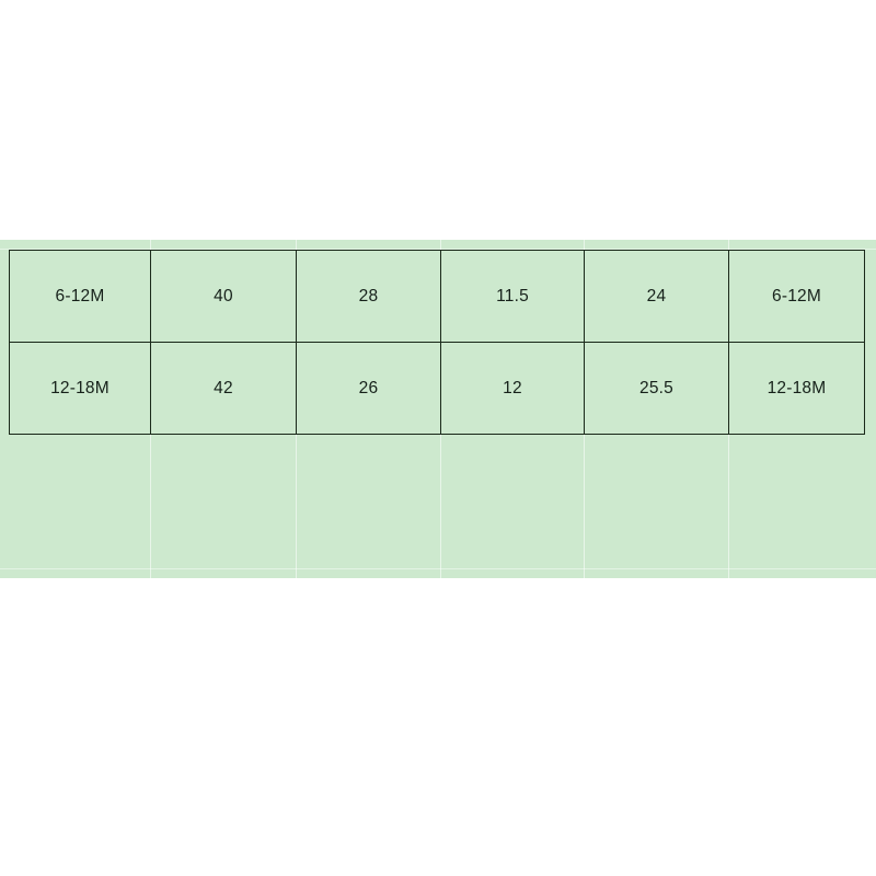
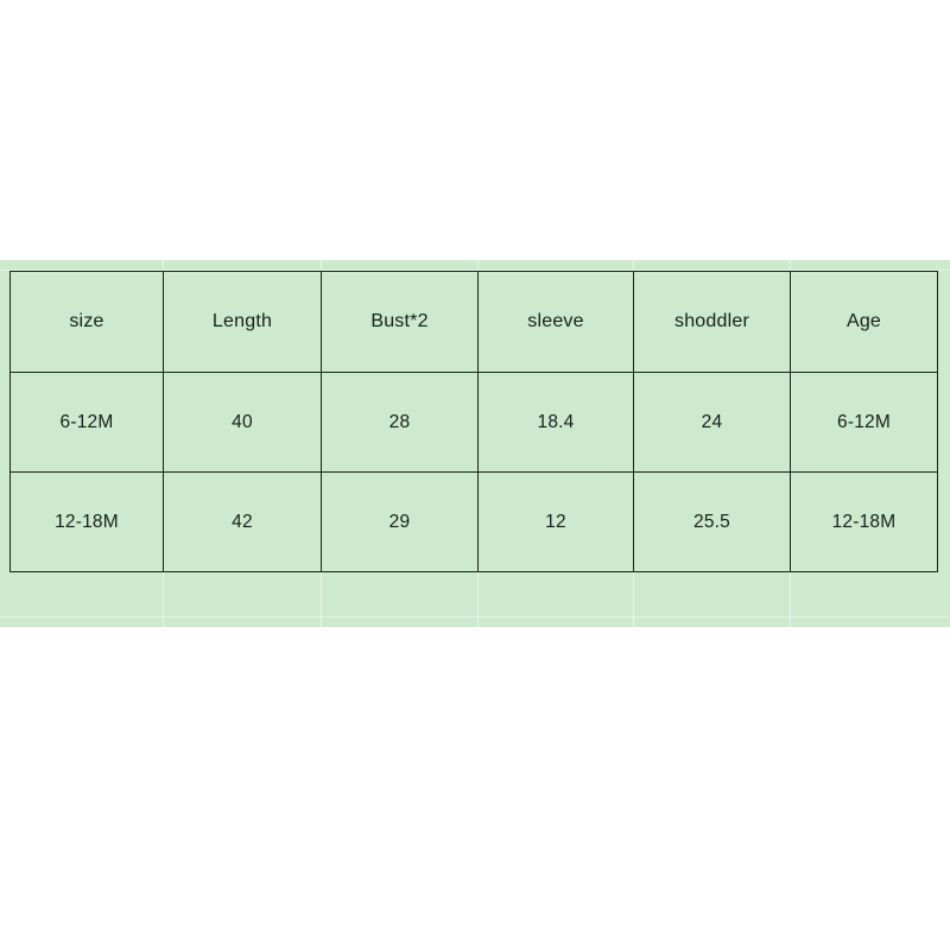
+ size	Length	Bust*2	sleeve	shoddler	Age
- 6-12M	40	28	11.5	24	6-12M
+ 6-12M	40	28	18.4	24	6-12M
- 12-18M	42	26	12	25.5	12-18M
+ 12-18M	42	29	12	25.5	12-18M
